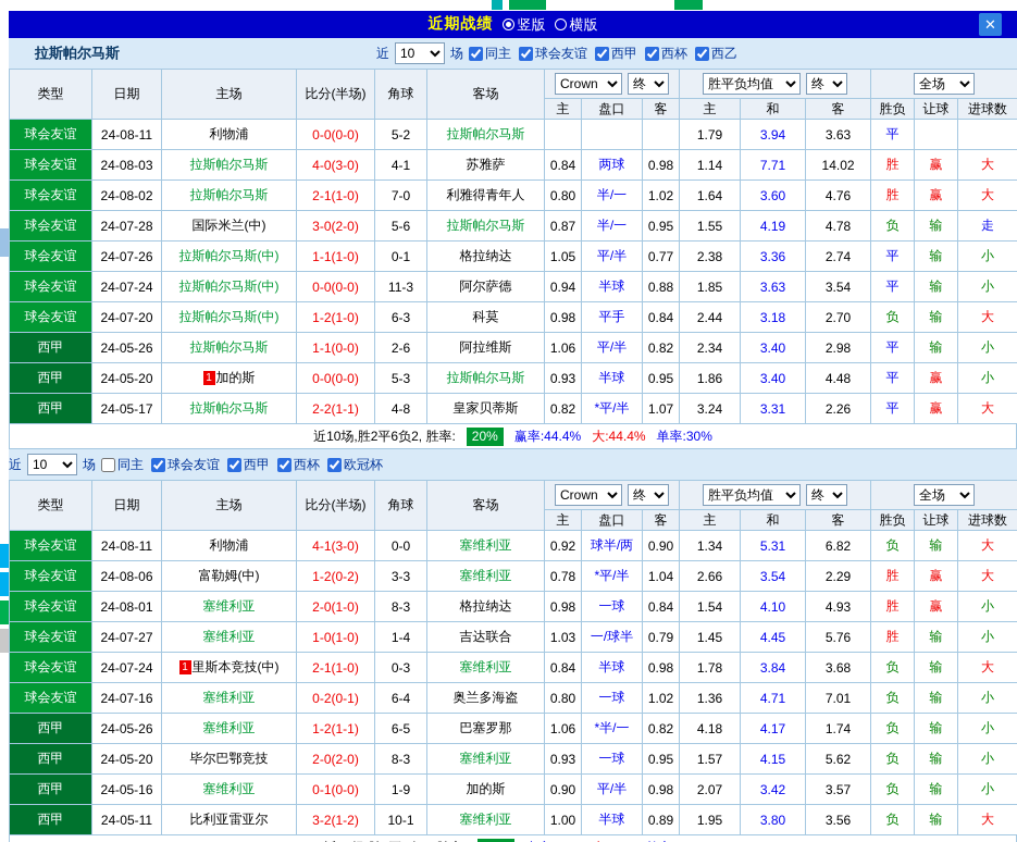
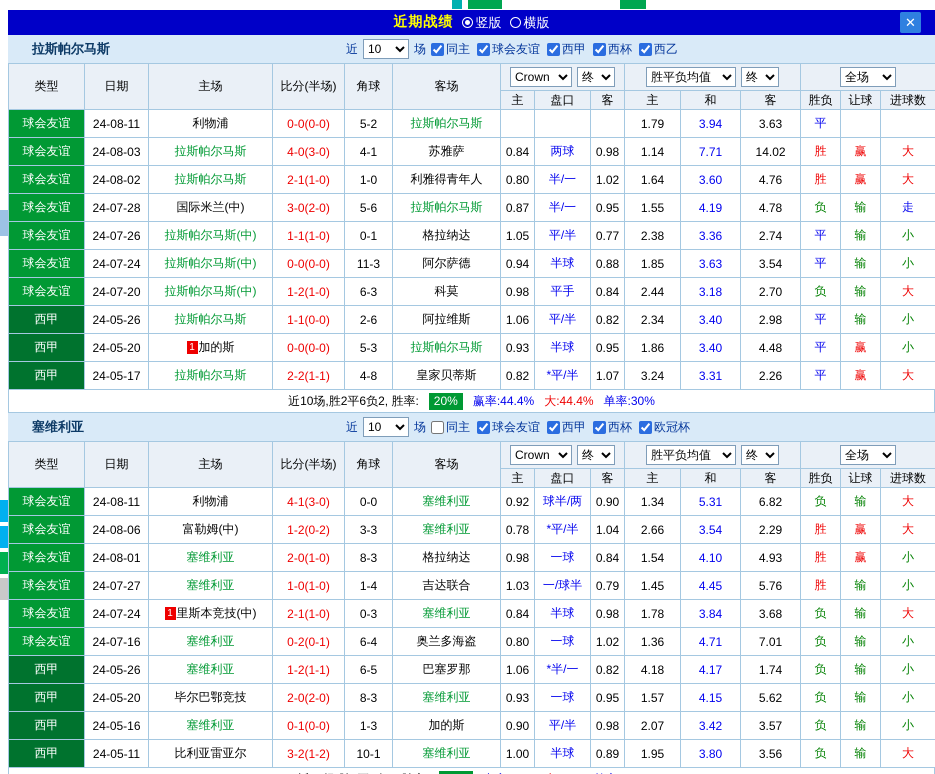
  近期战绩
  竖版
  横版
  ✕
  拉斯帕尔马斯
  近
  10
  场
  同主
  球会友谊
  西甲
  西杯
  西乙
  类型	日期	主场	比分(半场)	角球	客场	Crown 终	胜平负均值 终	全场
  主	盘口	客	主	和	客	胜负	让球	进球数
  球会友谊	24-08-11	利物浦	0-0(0-0)	5-2	拉斯帕尔马斯				1.79	3.94	3.63	平
  球会友谊	24-08-03	拉斯帕尔马斯	4-0(3-0)	4-1	苏雅萨	0.84	两球	0.98	1.14	7.71	14.02	胜	赢	大
- 球会友谊	24-08-02	拉斯帕尔马斯	2-1(1-0)	7-0	利雅得青年人	0.80	半/一	1.02	1.64	3.60	4.76	胜	赢	大
+ 球会友谊	24-08-02	拉斯帕尔马斯	2-1(1-0)	1-0	利雅得青年人	0.80	半/一	1.02	1.64	3.60	4.76	胜	赢	大
  球会友谊	24-07-28	国际米兰(中)	3-0(2-0)	5-6	拉斯帕尔马斯	0.87	半/一	0.95	1.55	4.19	4.78	负	输	走
  球会友谊	24-07-26	拉斯帕尔马斯(中)	1-1(1-0)	0-1	格拉纳达	1.05	平/半	0.77	2.38	3.36	2.74	平	输	小
  球会友谊	24-07-24	拉斯帕尔马斯(中)	0-0(0-0)	11-3	阿尔萨德	0.94	半球	0.88	1.85	3.63	3.54	平	输	小
  球会友谊	24-07-20	拉斯帕尔马斯(中)	1-2(1-0)	6-3	科莫	0.98	平手	0.84	2.44	3.18	2.70	负	输	大
  西甲	24-05-26	拉斯帕尔马斯	1-1(0-0)	2-6	阿拉维斯	1.06	平/半	0.82	2.34	3.40	2.98	平	输	小
  西甲	24-05-20	1 加的斯	0-0(0-0)	5-3	拉斯帕尔马斯	0.93	半球	0.95	1.86	3.40	4.48	平	赢	小
  西甲	24-05-17	拉斯帕尔马斯	2-2(1-1)	4-8	皇家贝蒂斯	0.82	*平/半	1.07	3.24	3.31	2.26	平	赢	大
  近10场,胜2平6负2, 胜率:
  20%
  赢率:44.4%
  大:44.4%
  单率:30%
+ 塞维利亚
  近
  10
  场
  同主
  球会友谊
  西甲
  西杯
  欧冠杯
  类型	日期	主场	比分(半场)	角球	客场	Crown 终	胜平负均值 终	全场
  主	盘口	客	主	和	客	胜负	让球	进球数
  球会友谊	24-08-11	利物浦	4-1(3-0)	0-0	塞维利亚	0.92	球半/两	0.90	1.34	5.31	6.82	负	输	大
  球会友谊	24-08-06	富勒姆(中)	1-2(0-2)	3-3	塞维利亚	0.78	*平/半	1.04	2.66	3.54	2.29	胜	赢	大
  球会友谊	24-08-01	塞维利亚	2-0(1-0)	8-3	格拉纳达	0.98	一球	0.84	1.54	4.10	4.93	胜	赢	小
  球会友谊	24-07-27	塞维利亚	1-0(1-0)	1-4	吉达联合	1.03	一/球半	0.79	1.45	4.45	5.76	胜	输	小
  球会友谊	24-07-24	1 里斯本竞技(中)	2-1(1-0)	0-3	塞维利亚	0.84	半球	0.98	1.78	3.84	3.68	负	输	大
  球会友谊	24-07-16	塞维利亚	0-2(0-1)	6-4	奥兰多海盗	0.80	一球	1.02	1.36	4.71	7.01	负	输	小
  西甲	24-05-26	塞维利亚	1-2(1-1)	6-5	巴塞罗那	1.06	*半/一	0.82	4.18	4.17	1.74	负	输	小
  西甲	24-05-20	毕尔巴鄂竞技	2-0(2-0)	8-3	塞维利亚	0.93	一球	0.95	1.57	4.15	5.62	负	输	小
- 西甲	24-05-16	塞维利亚	0-1(0-0)	1-9	加的斯	0.90	平/半	0.98	2.07	3.42	3.57	负	输	小
+ 西甲	24-05-16	塞维利亚	0-1(0-0)	1-3	加的斯	0.90	平/半	0.98	2.07	3.42	3.57	负	输	小
  西甲	24-05-11	比利亚雷亚尔	3-2(1-2)	10-1	塞维利亚	1.00	半球	0.89	1.95	3.80	3.56	负	输	大
